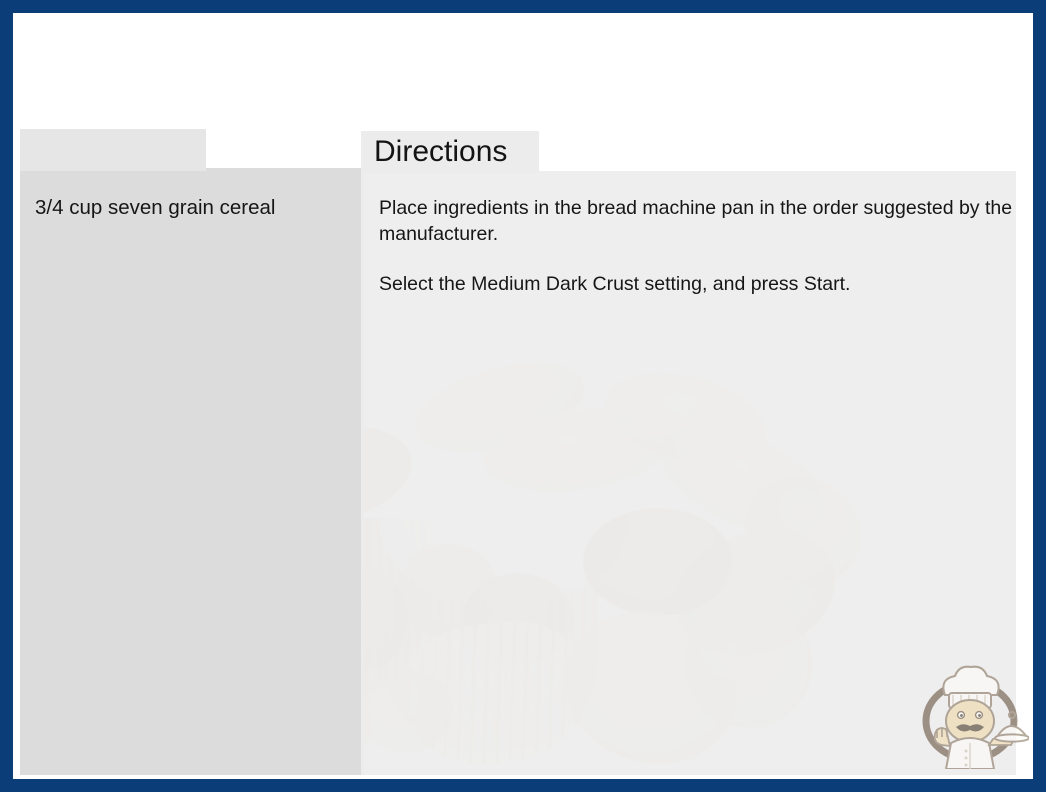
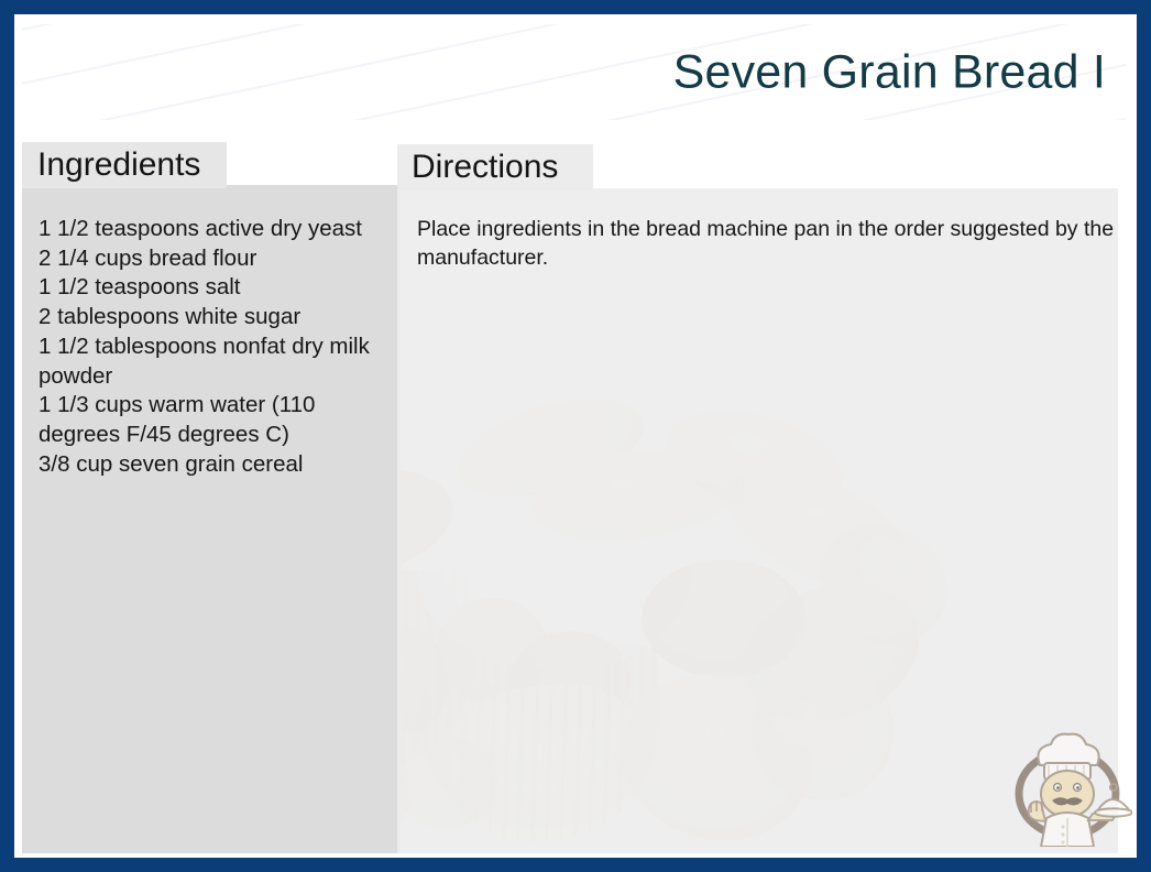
+ Seven Grain Bread I
+ Ingredients
+ 1 1/2 teaspoons active dry yeast
+ 2 1/4 cups bread flour
+ 1 1/2 teaspoons salt
+ 2 tablespoons white sugar
+ 1 1/2 tablespoons nonfat dry milk powder
+ 1 1/3 cups warm water (110 degrees F/45 degrees C)
- 3/4 cup seven grain cereal
+ 3/8 cup seven grain cereal
  Directions
  Place ingredients in the bread machine pan in the order suggested by the manufacturer.
- Select the Medium Dark Crust setting, and press Start.
